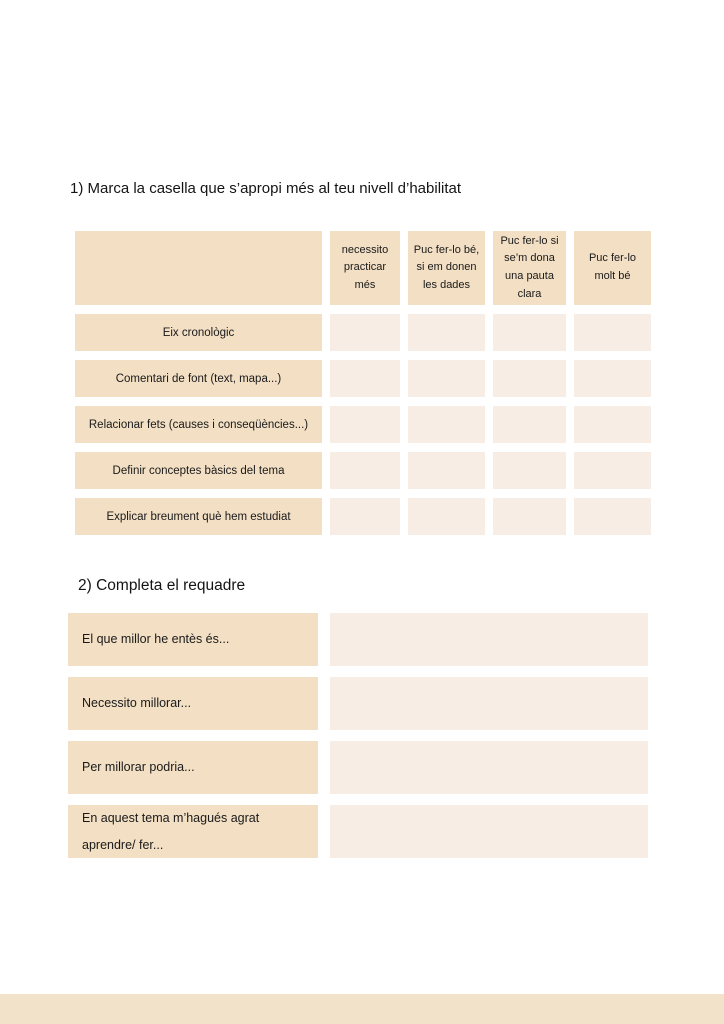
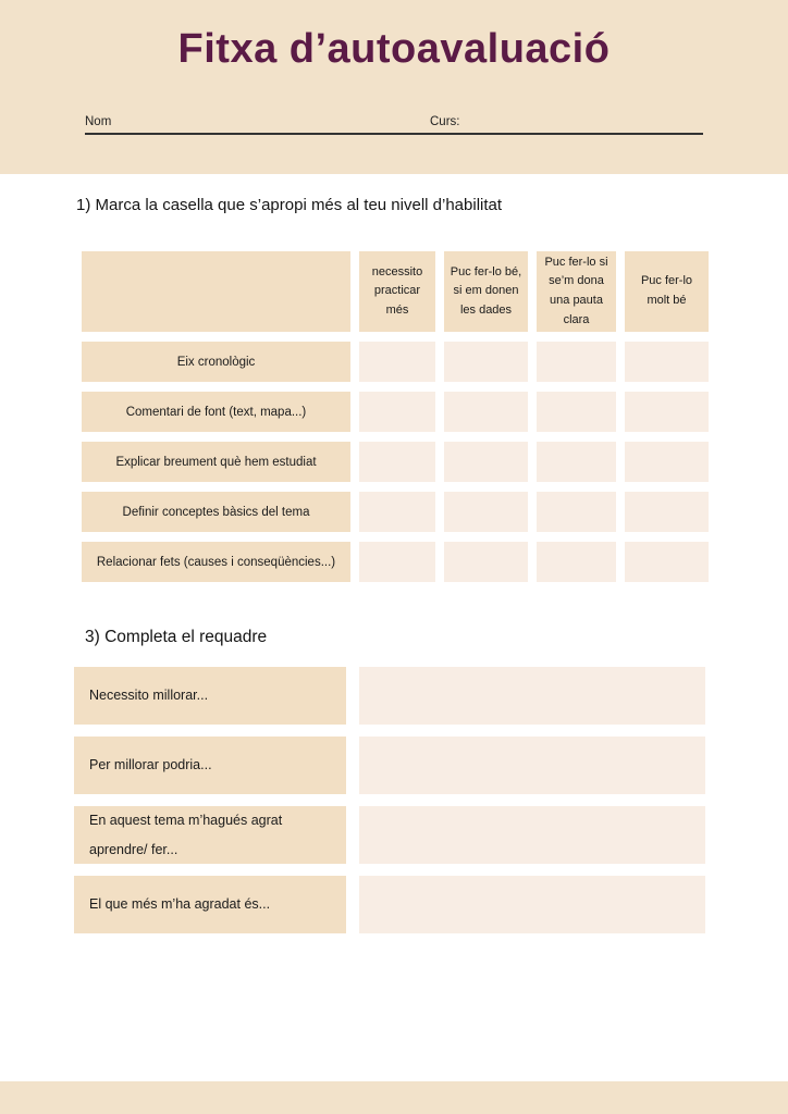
+ Fitxa d’autoavaluació
+ Nom
+ Curs:
  1) Marca la casella que s’apropi més al teu nivell d’habilitat
  necessito practicar més
  Puc fer-lo bé, si em donen les dades
  Puc fer-lo si se’m dona una pauta clara
  Puc fer-lo molt bé
  Eix cronològic
  Comentari de font (text, mapa...)
- Relacionar fets (causes i conseqüències...)
+ Explicar breument què hem estudiat
  Definir conceptes bàsics del tema
- Explicar breument què hem estudiat
+ Relacionar fets (causes i conseqüències...)
- 2) Completa el requadre
+ 3) Completa el requadre
- El que millor he entès és...
  Necessito millorar...
  Per millorar podria...
  En aquest tema m’hagués agrat aprendre/ fer...
+ El que més m’ha agradat és...
